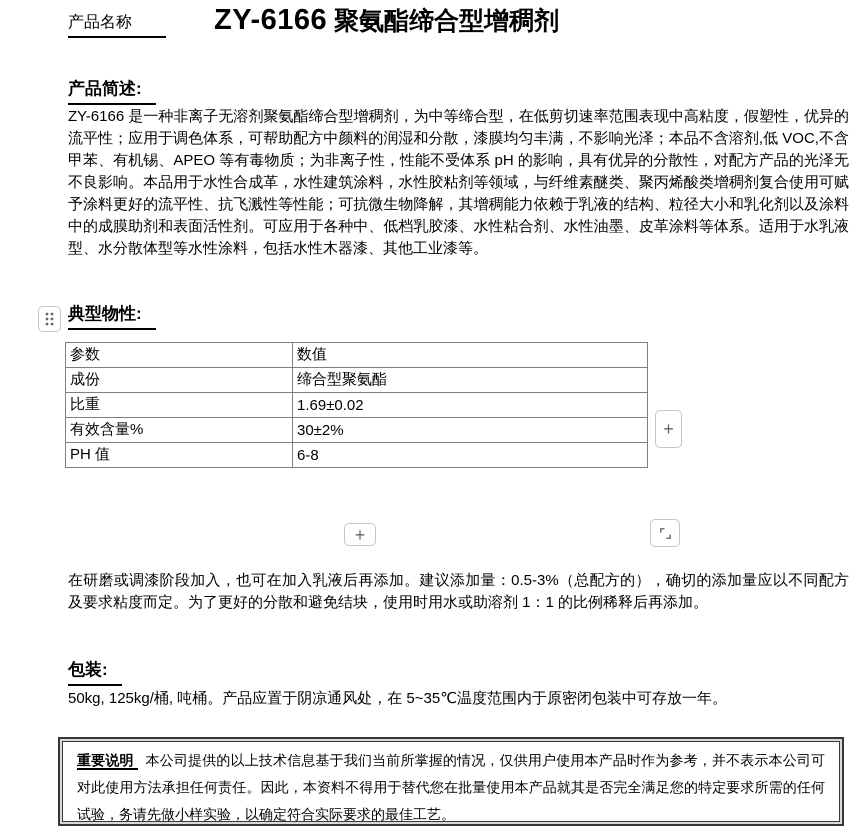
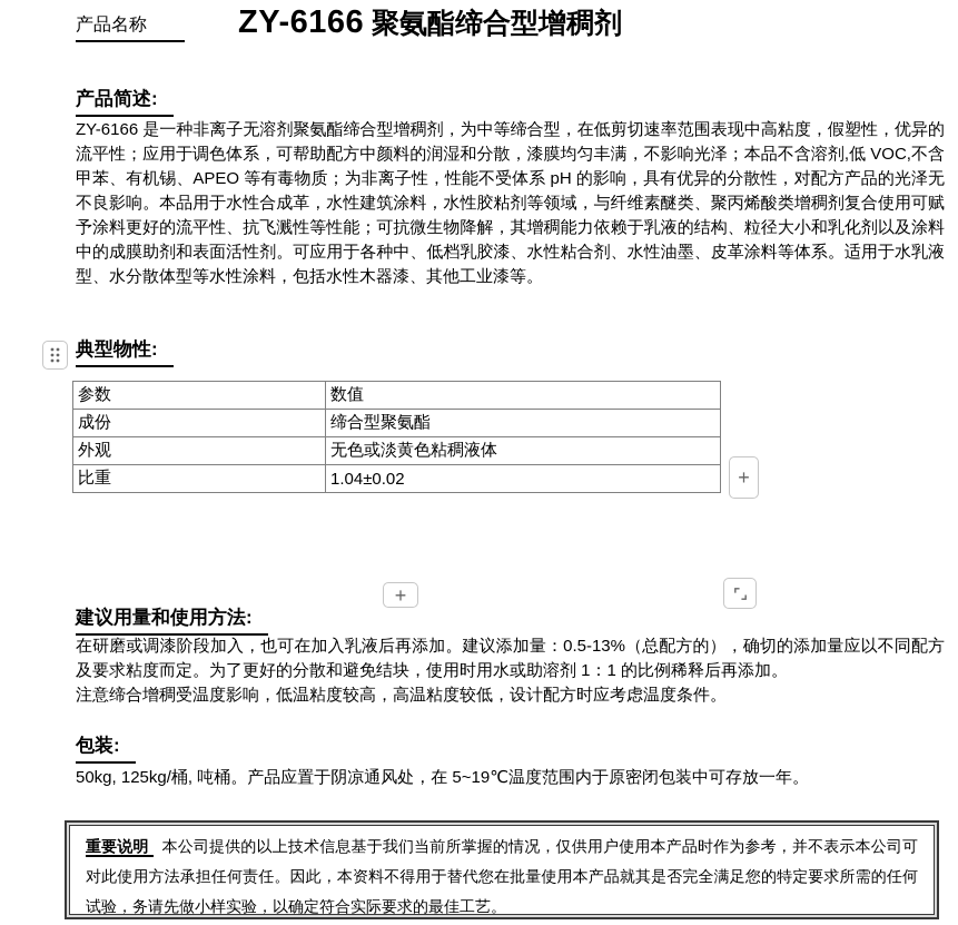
  产品名称
  ZY-6166 聚氨酯缔合型增稠剂
  产品简述:
  ZY-6166 是一种非离子无溶剂聚氨酯缔合型增稠剂，为中等缔合型，在低剪切速率范围表现中高粘度，假塑性，优异的流平性；应用于调色体系，可帮助配方中颜料的润湿和分散，漆膜均匀丰满，不影响光泽；本品不含溶剂,低 VOC,不含甲苯、有机锡、APEO 等有毒物质；为非离子性，性能不受体系 pH 的影响，具有优异的分散性，对配方产品的光泽无不良影响。本品用于水性合成革，水性建筑涂料，水性胶粘剂等领域，与纤维素醚类、聚丙烯酸类增稠剂复合使用可赋予涂料更好的流平性、抗飞溅性等性能；可抗微生物降解，其增稠能力依赖于乳液的结构、粒径大小和乳化剂以及涂料中的成膜助剂和表面活性剂。可应用于各种中、低档乳胶漆、水性粘合剂、水性油墨、皮革涂料等体系。适用于水乳液型、水分散体型等水性涂料，包括水性木器漆、其他工业漆等。
  典型物性:
  参数	数值
  成份	缔合型聚氨酯
+ 外观	无色或淡黄色粘稠液体
- 比重	1.69±0.02
+ 比重	1.04±0.02
- 有效含量%	30±2%
- PH 值	6-8
  +
  +
+ 建议用量和使用方法:
- 在研磨或调漆阶段加入，也可在加入乳液后再添加。建议添加量：0.5-3%（总配方的），确切的添加量应以不同配方及要求粘度而定。为了更好的分散和避免结块，使用时用水或助溶剂 1：1 的比例稀释后再添加。
+ 在研磨或调漆阶段加入，也可在加入乳液后再添加。建议添加量：0.5-13%（总配方的），确切的添加量应以不同配方及要求粘度而定。为了更好的分散和避免结块，使用时用水或助溶剂 1：1 的比例稀释后再添加。
+ 注意缔合增稠受温度影响，低温粘度较高，高温粘度较低，设计配方时应考虑温度条件。
  包装:
- 50kg, 125kg/桶, 吨桶。产品应置于阴凉通风处，在 5~35℃温度范围内于原密闭包装中可存放一年。
+ 50kg, 125kg/桶, 吨桶。产品应置于阴凉通风处，在 5~19℃温度范围内于原密闭包装中可存放一年。
  重要说明 本公司提供的以上技术信息基于我们当前所掌握的情况，仅供用户使用本产品时作为参考，并不表示本公司可对此使用方法承担任何责任。因此，本资料不得用于替代您在批量使用本产品就其是否完全满足您的特定要求所需的任何试验，务请先做小样实验，以确定符合实际要求的最佳工艺。
